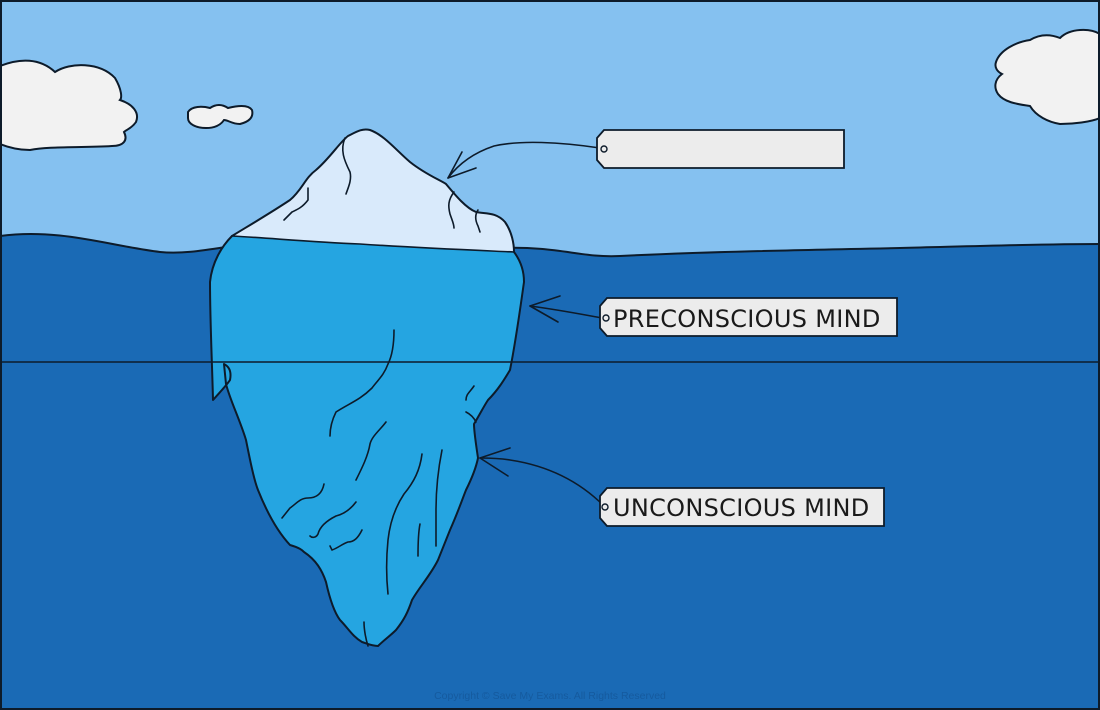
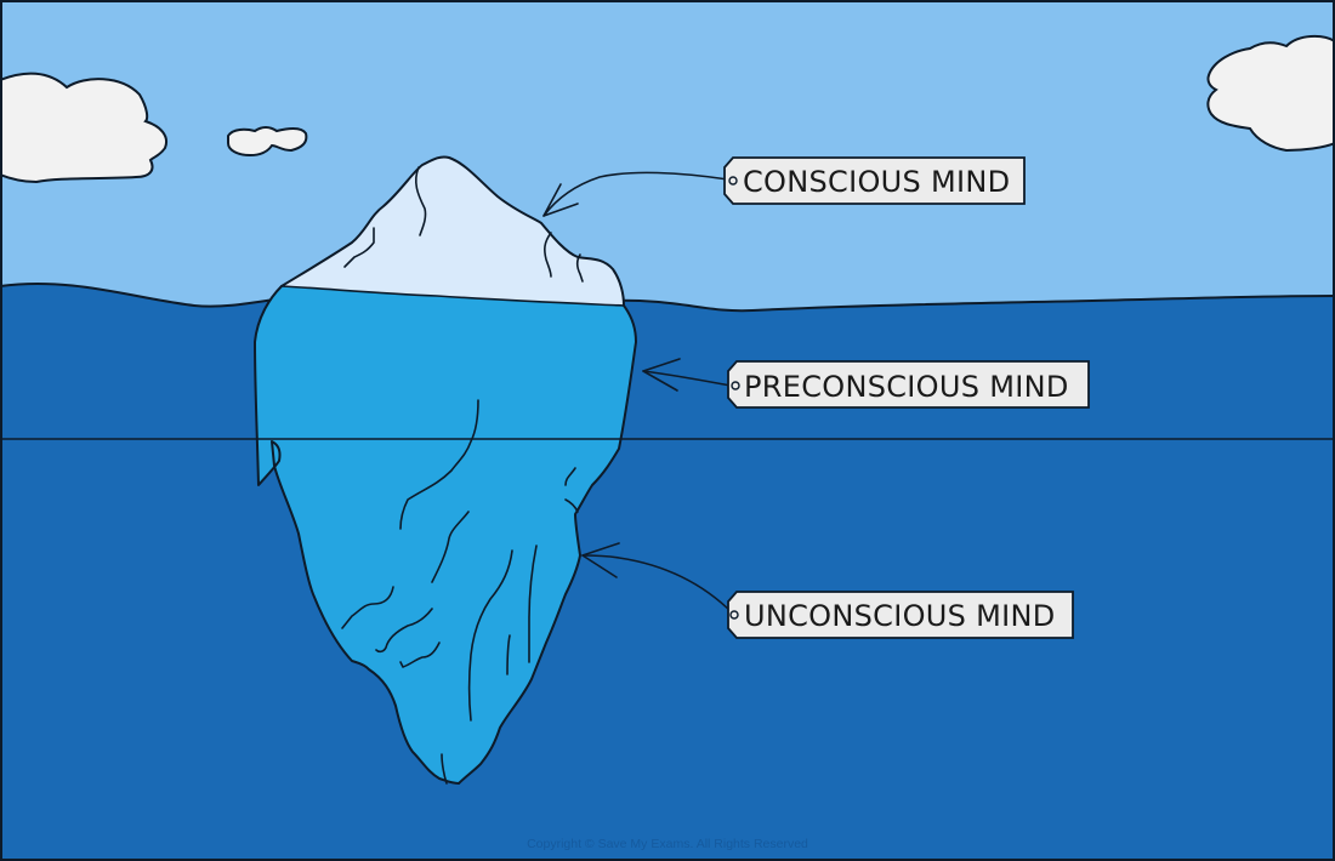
+ CONSCIOUS MIND
  PRECONSCIOUS MIND
  UNCONSCIOUS MIND
